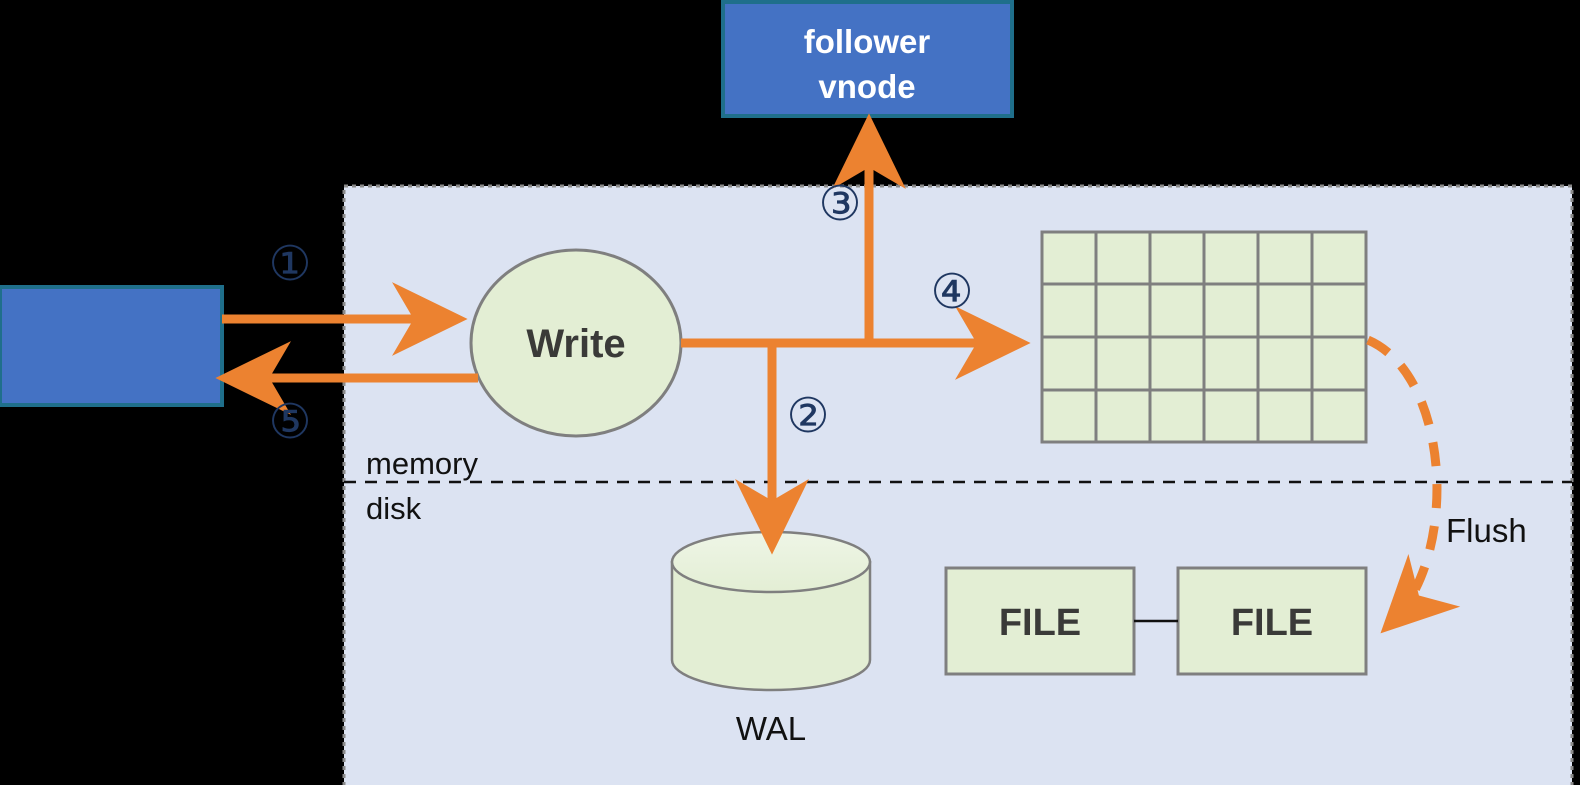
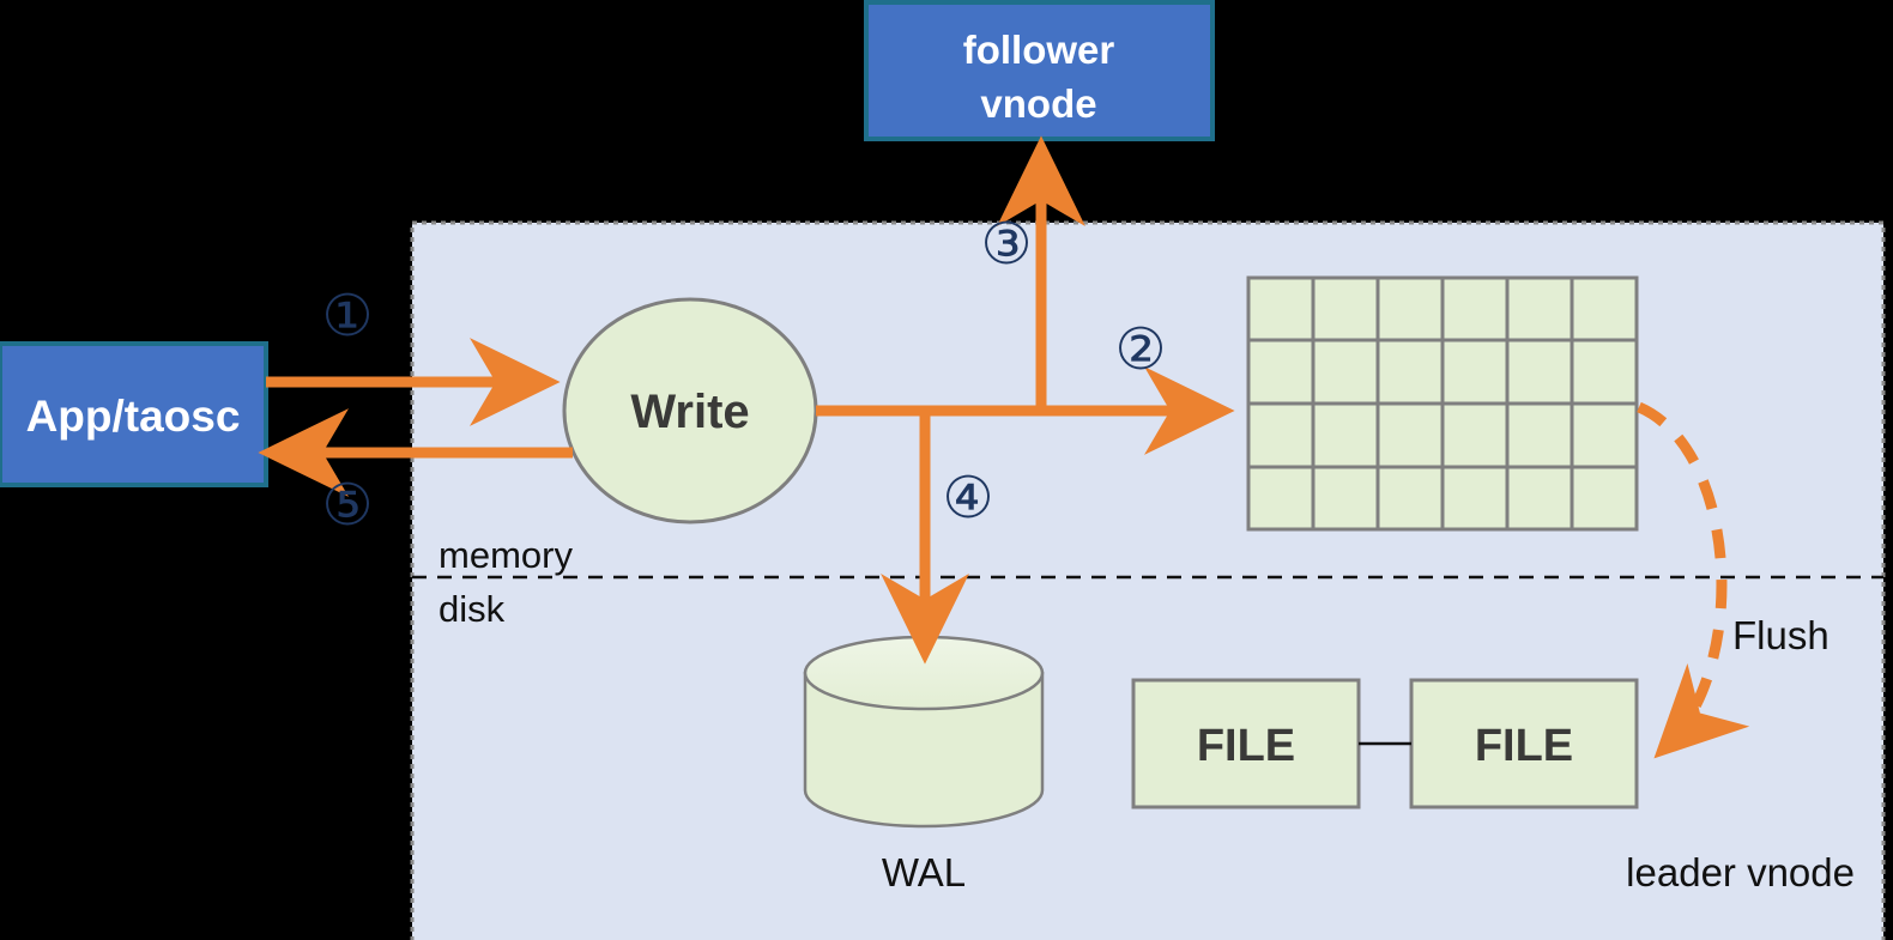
  memory
  disk
  WAL
  FILE
  FILE
  Write
+ App/taosc
  follower
  vnode
  Flush
  ①
- ②
+ ④
  ③
- ④
+ ②
  ⑤
+ leader vnode
